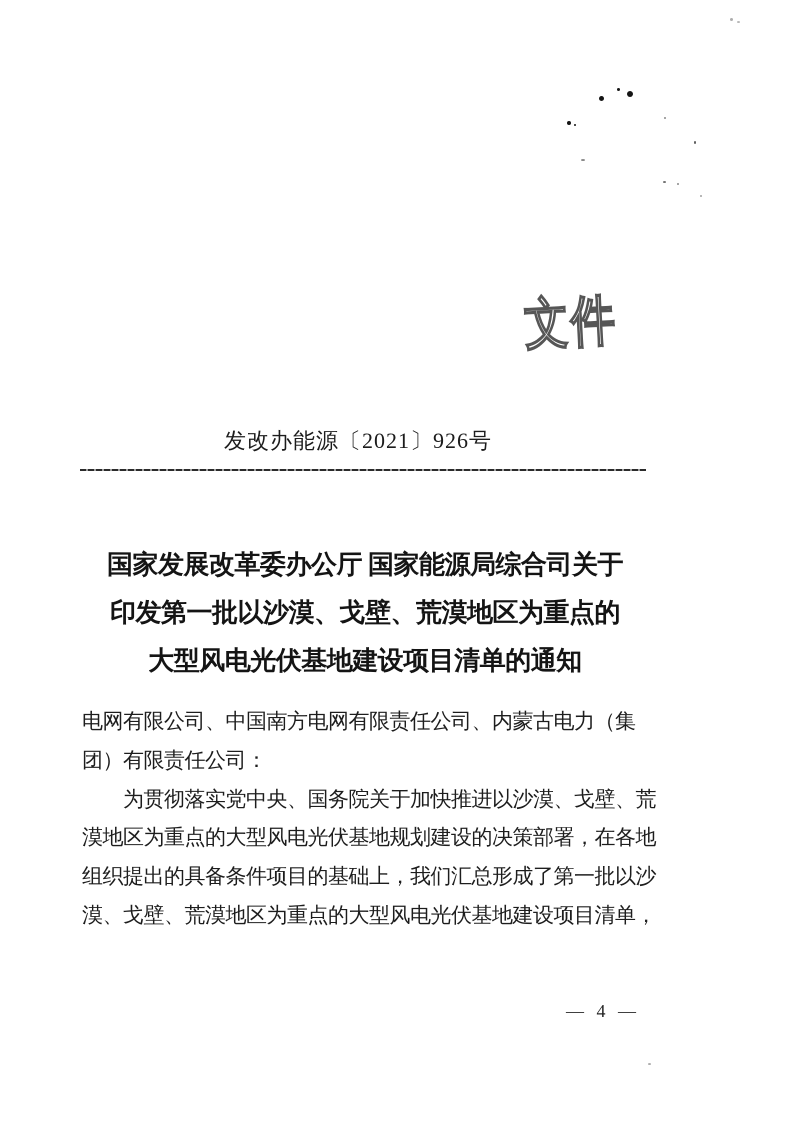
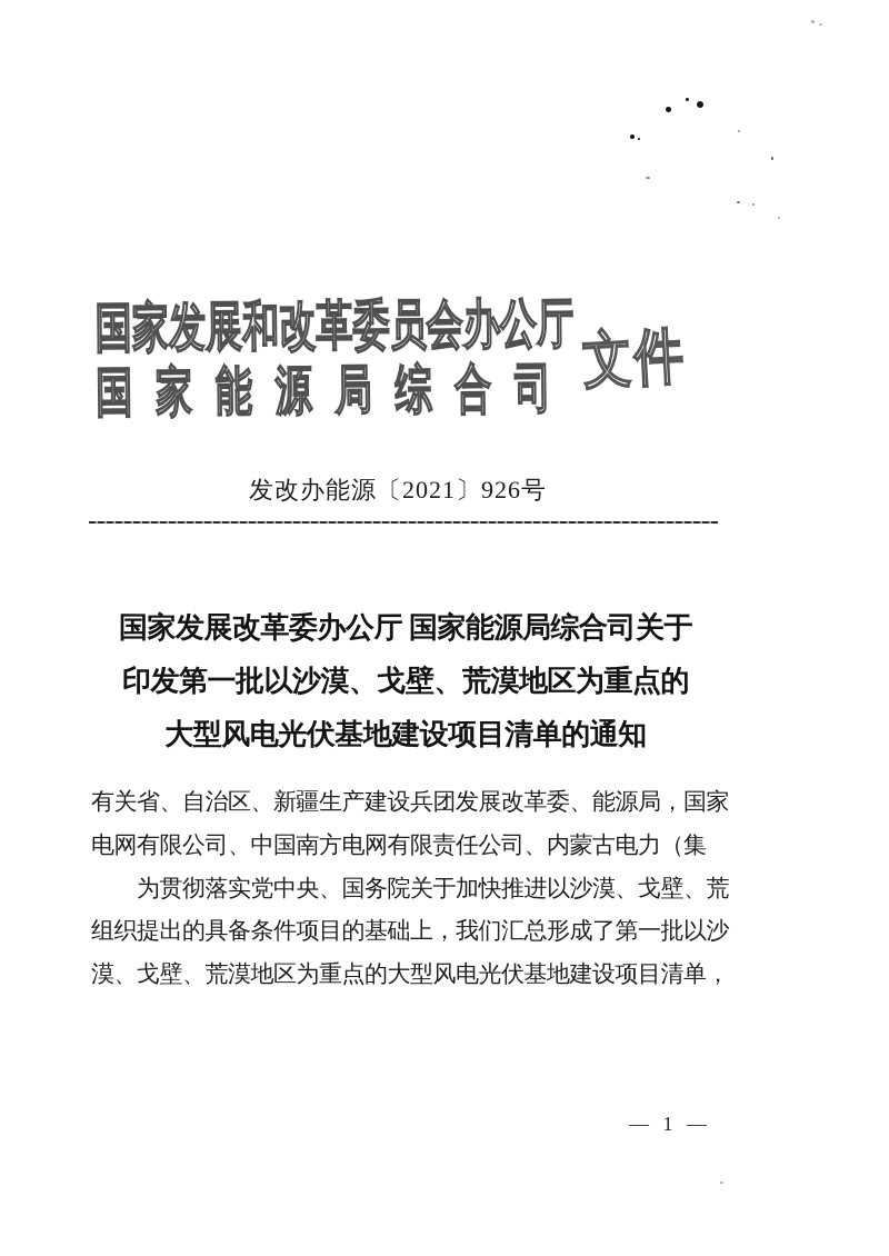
+ 国家发展和改革委员会办公厅
+ 国家能源局综合司
  发改办能源〔2021〕926号
  国家发展改革委办公厅 国家能源局综合司关于
  印发第一批以沙漠、戈壁、荒漠地区为重点的
  大型风电光伏基地建设项目清单的通知
+ 有关省、自治区、新疆生产建设兵团发展改革委、能源局，国家
  电网有限公司、中国南方电网有限责任公司、内蒙古电力（集
- 团）有限责任公司：
  为贯彻落实党中央、国务院关于加快推进以沙漠、戈壁、荒
- 漠地区为重点的大型风电光伏基地规划建设的决策部署，在各地
  组织提出的具备条件项目的基础上，我们汇总形成了第一批以沙
  漠、戈壁、荒漠地区为重点的大型风电光伏基地建设项目清单，
- — 4 —
+ — 1 —
